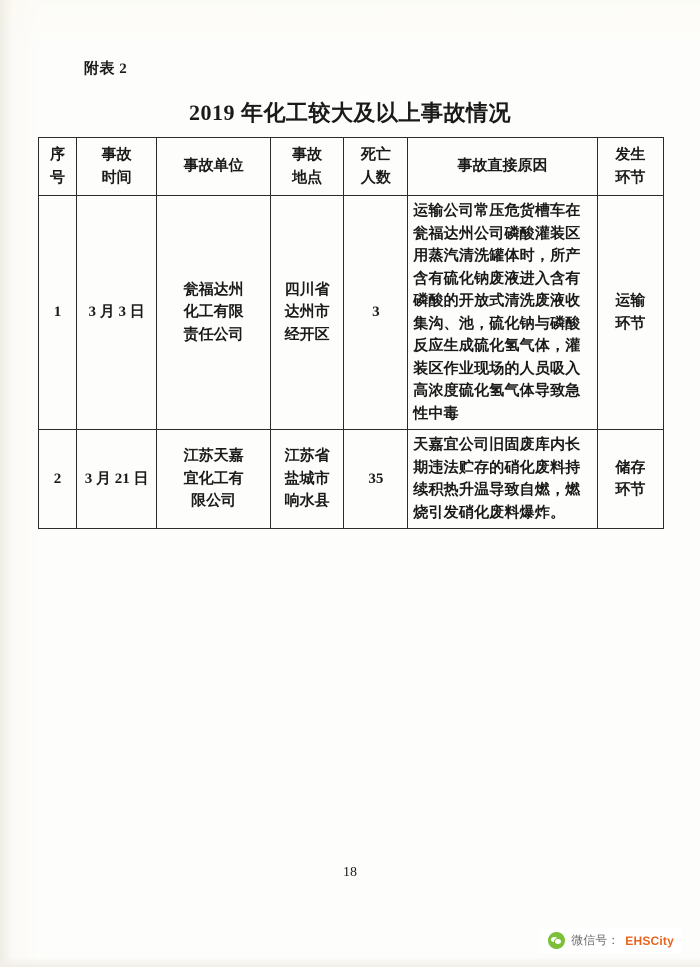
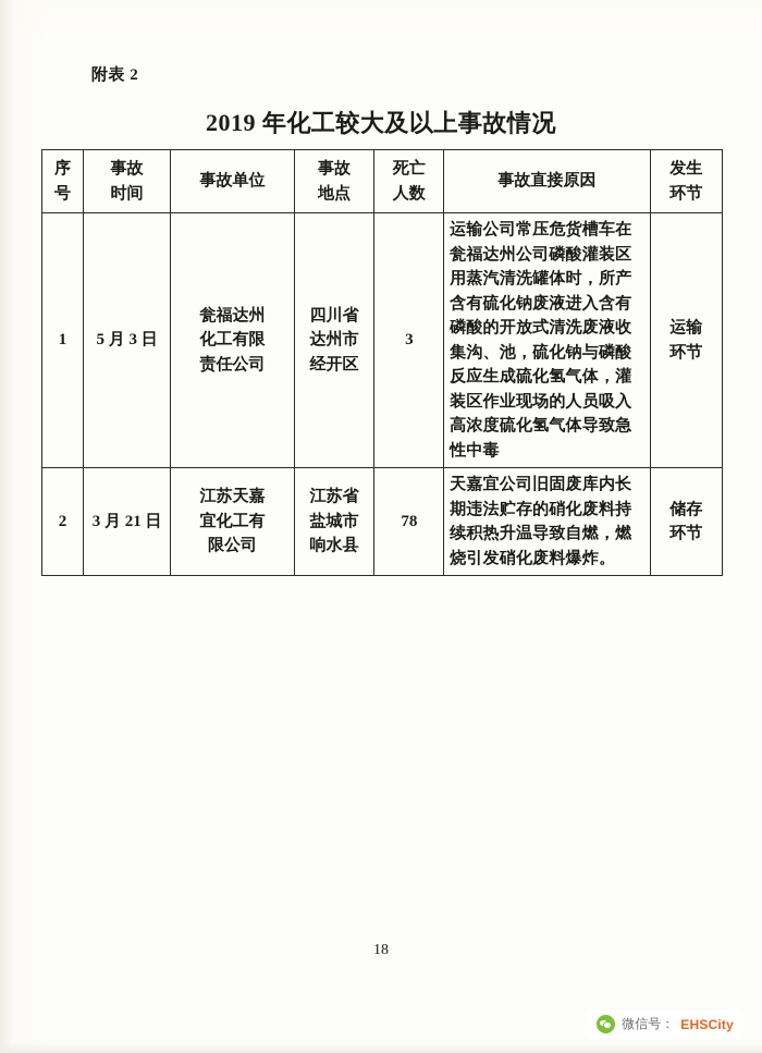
  附表 2
  2019 年化工较大及以上事故情况
  序 号	事故 时间	事故单位	事故 地点	死亡 人数	事故直接原因	发生 环节
- 1	3 月 3 日	瓮福达州 化工有限 责任公司	四川省 达州市 经开区	3	运输公司常压危货槽车在瓮福达州公司磷酸灌装区用蒸汽清洗罐体时，所产含有硫化钠废液进入含有磷酸的开放式清洗废液收集沟、池，硫化钠与磷酸反应生成硫化氢气体，灌装区作业现场的人员吸入高浓度硫化氢气体导致急性中毒	运输 环节
+ 1	5 月 3 日	瓮福达州 化工有限 责任公司	四川省 达州市 经开区	3	运输公司常压危货槽车在瓮福达州公司磷酸灌装区用蒸汽清洗罐体时，所产含有硫化钠废液进入含有磷酸的开放式清洗废液收集沟、池，硫化钠与磷酸反应生成硫化氢气体，灌装区作业现场的人员吸入高浓度硫化氢气体导致急性中毒	运输 环节
- 2	3 月 21 日	江苏天嘉 宜化工有 限公司	江苏省 盐城市 响水县	35	天嘉宜公司旧固废库内长期违法贮存的硝化废料持续积热升温导致自燃，燃烧引发硝化废料爆炸。	储存 环节
+ 2	3 月 21 日	江苏天嘉 宜化工有 限公司	江苏省 盐城市 响水县	78	天嘉宜公司旧固废库内长期违法贮存的硝化废料持续积热升温导致自燃，燃烧引发硝化废料爆炸。	储存 环节
  18
  微信号：
  EHSCity
